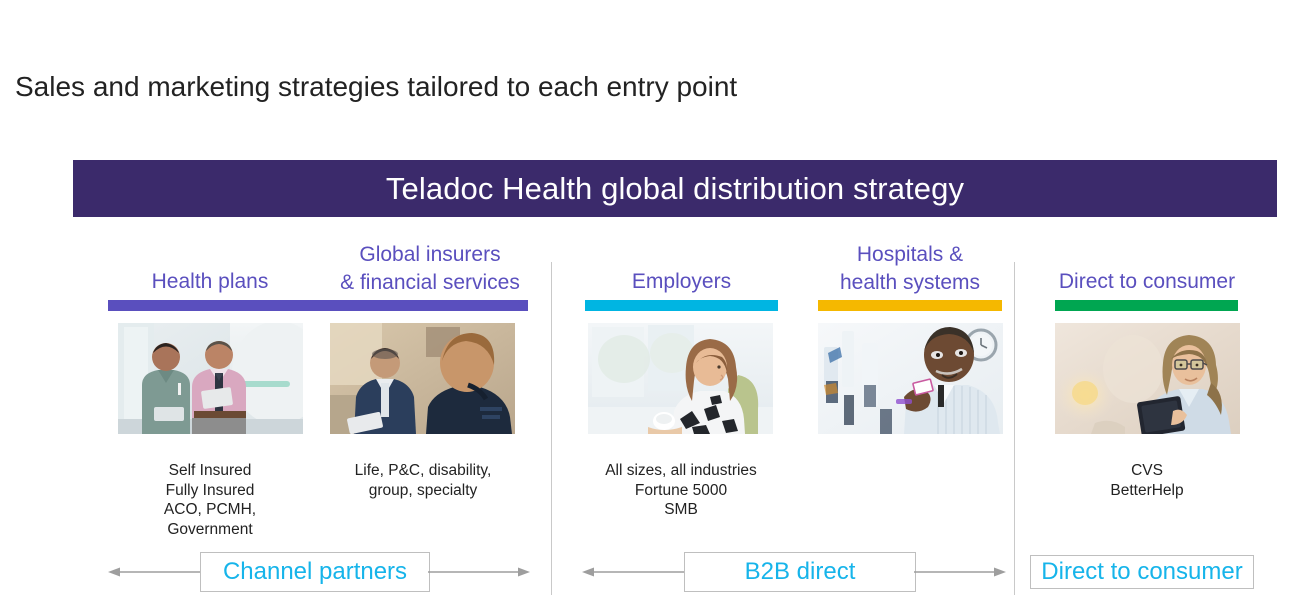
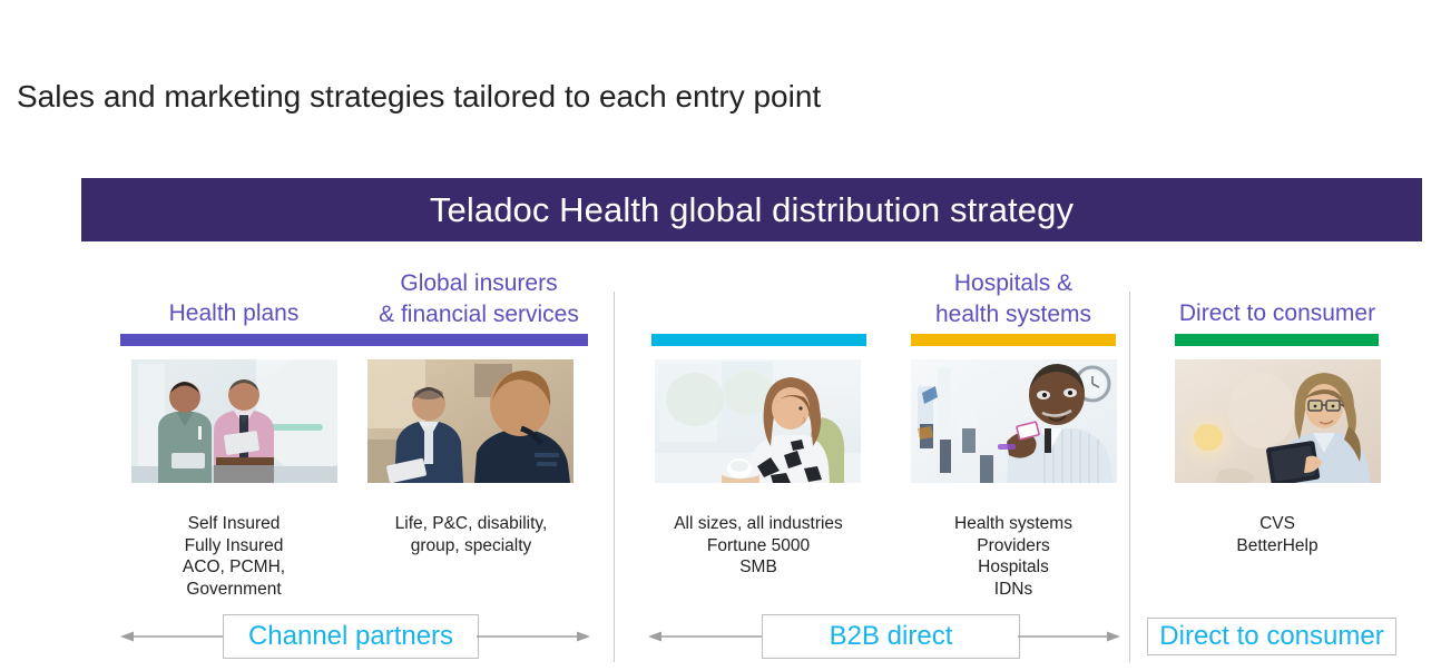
  Sales and marketing strategies tailored to each entry point
  Teladoc Health global distribution strategy
  Health plans
  Self Insured
  Fully Insured
  ACO, PCMH,
  Government
  Global insurers
  & financial services
  Life, P&C, disability,
  group, specialty
- Employers
  All sizes, all industries
  Fortune 5000
  SMB
  Hospitals &
  health systems
+ Health systems
+ Providers
+ Hospitals
+ IDNs
  Direct to consumer
  CVS
  BetterHelp
  Channel partners
  B2B direct
  Direct to consumer
